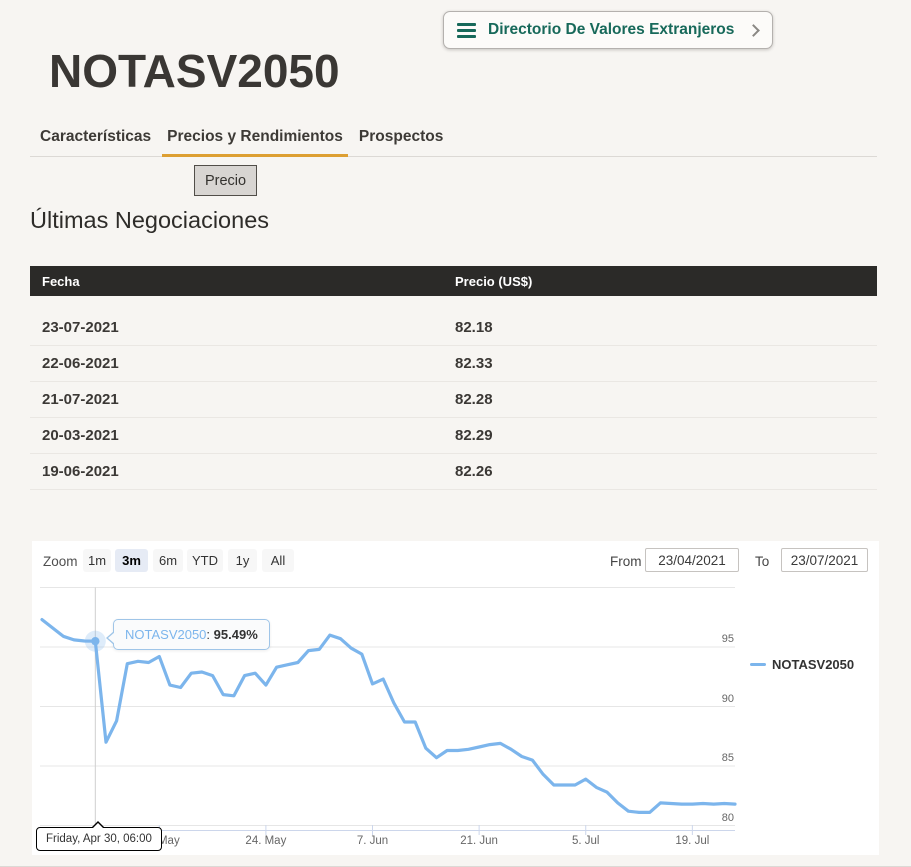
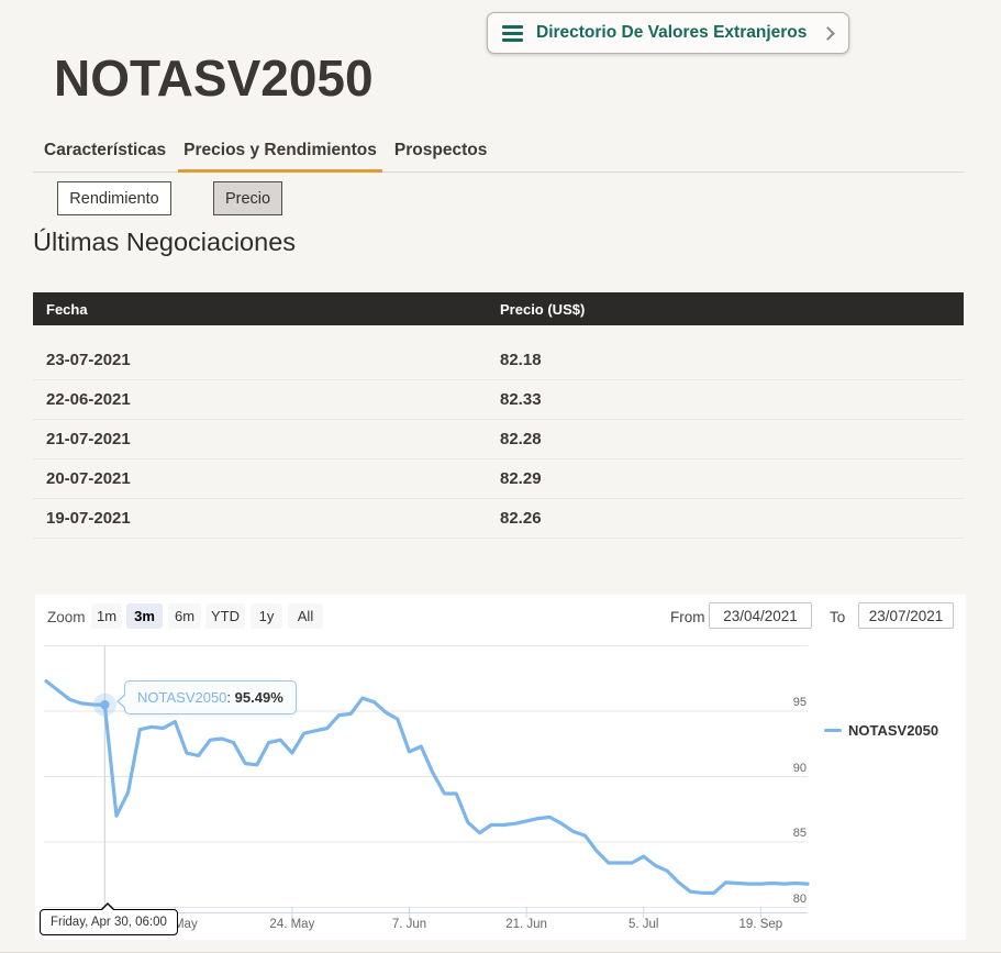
  Directorio De Valores Extranjeros
  NOTASV2050
  Características
  Precios y Rendimientos
  Prospectos
+ Rendimiento
  Precio
  Últimas Negociaciones
  Fecha
  Precio (US$)
  23-07-2021
  82.18
  22-06-2021
  82.33
  21-07-2021
  82.28
- 20-03-2021
+ 20-07-2021
  82.29
- 19-06-2021
+ 19-07-2021
  82.26
  Zoom
  1m
  3m
  6m
  YTD
  1y
  All
  From
  23/04/2021
  To
  23/07/2021
  NOTASV2050
  NOTASV2050: 95.49%
  Friday, Apr 30, 06:00
  95
  90
  85
  80
  24. May
  7. Jun
  21. Jun
  5. Jul
- 19. Jul
+ 19. Sep
